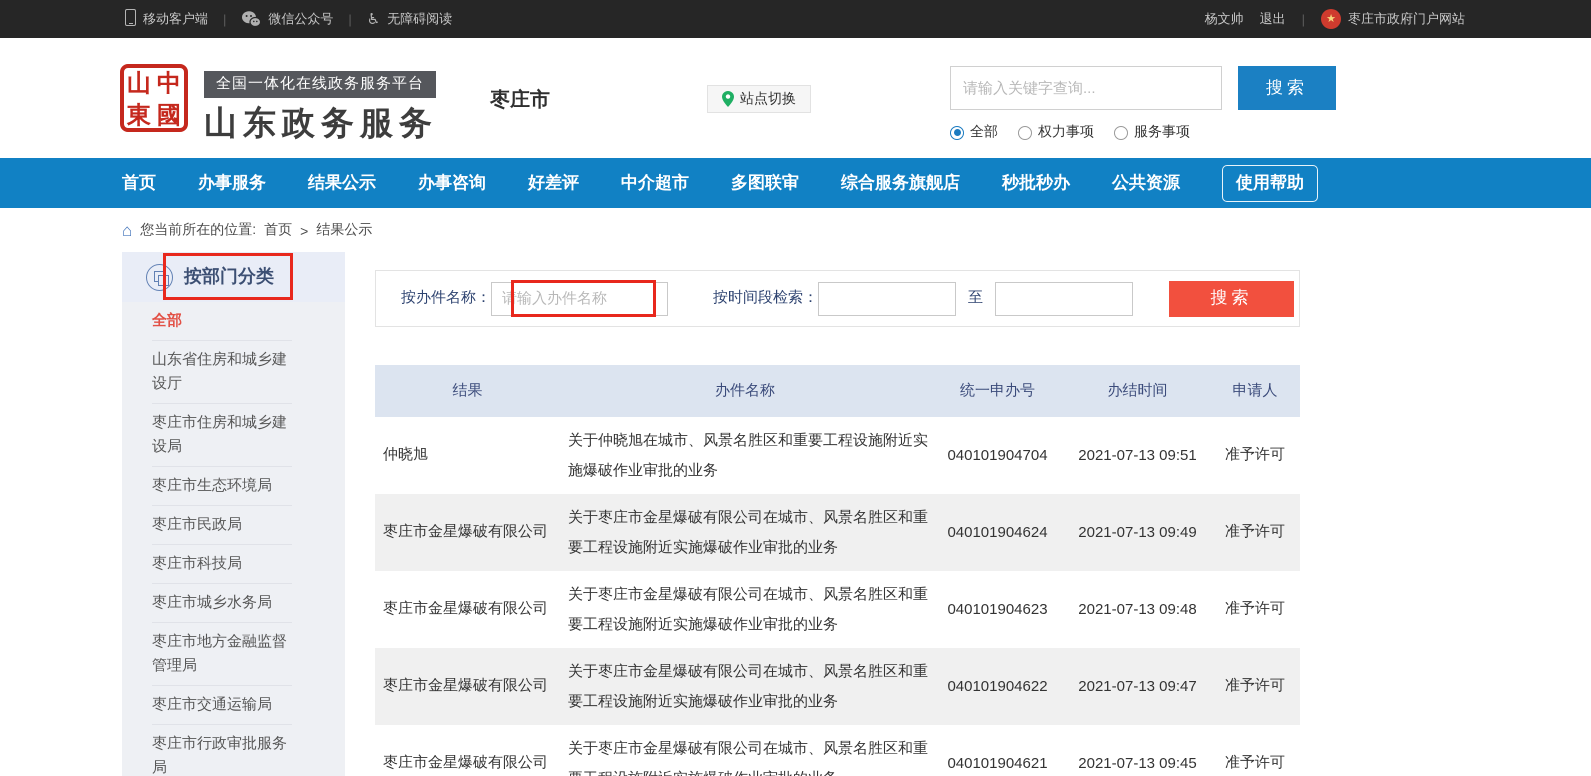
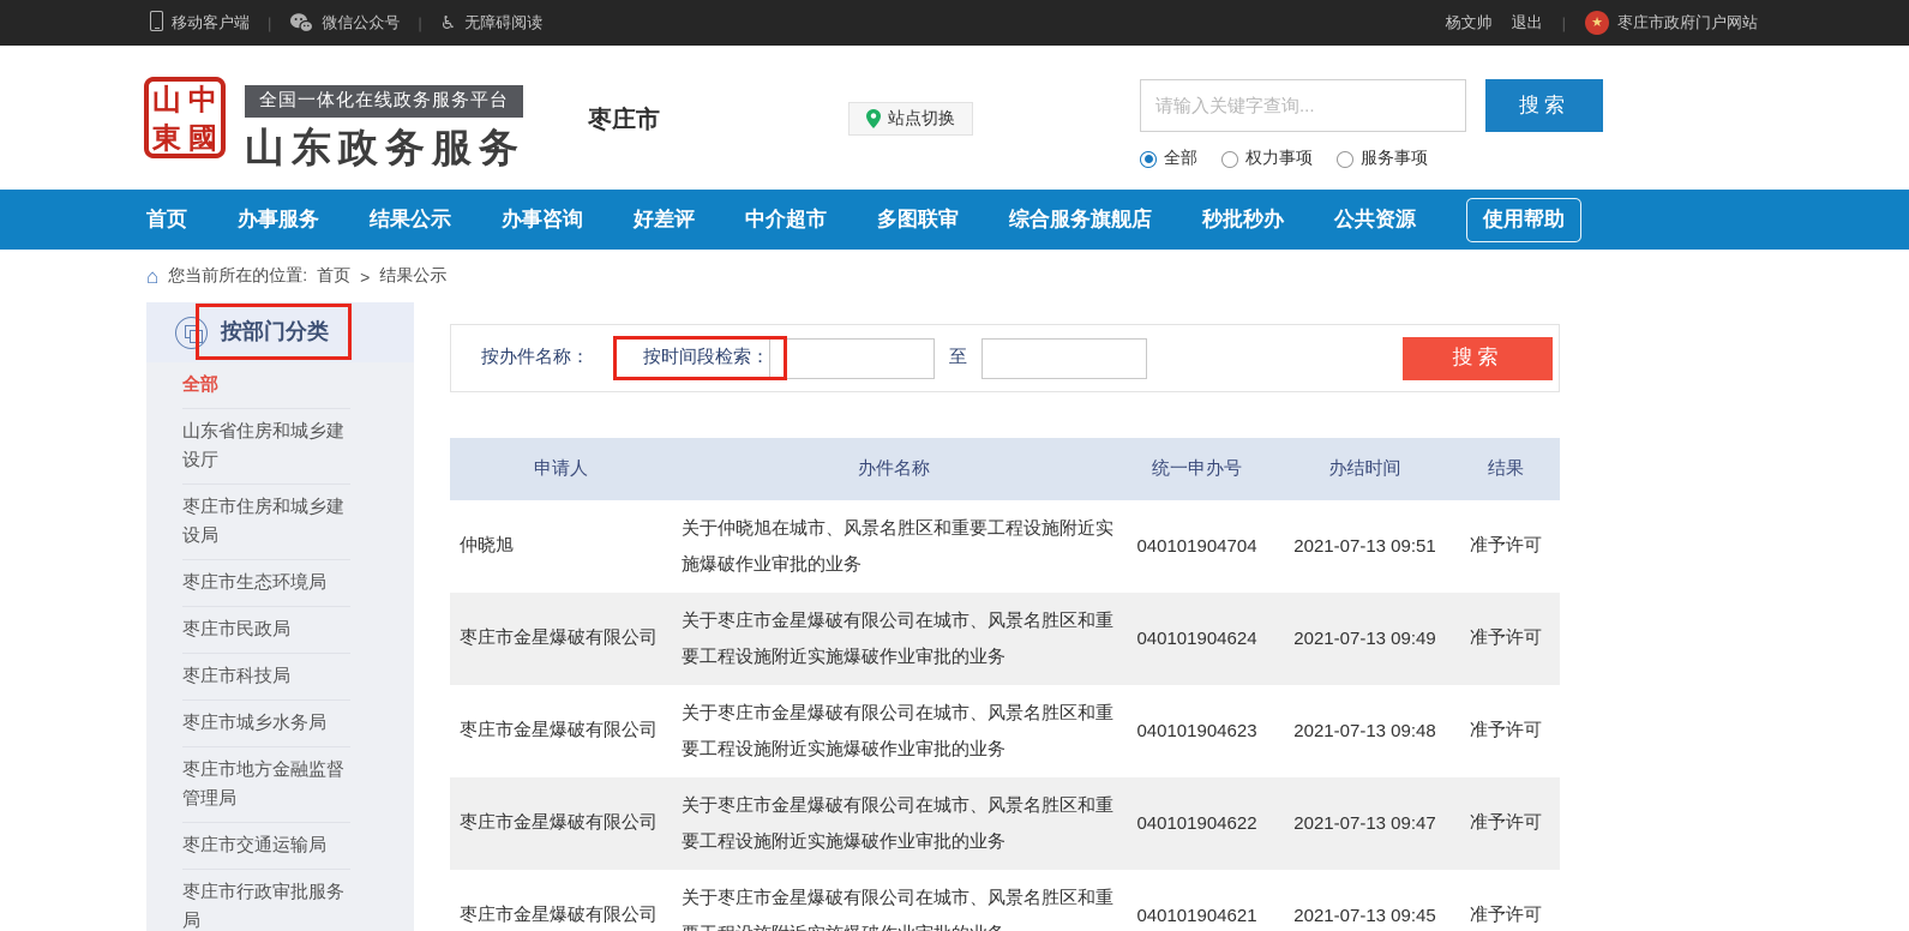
  移动客户端
  |
  微信公众号
  |
  ♿
  无障碍阅读
  杨文帅
  退出
  |
  ★
  枣庄市政府门户网站
  山
  中
  東
  國
  全国一体化在线政务服务平台
  山东政务服务
  枣庄市
  站点切换
  请输入关键字查询...
  搜索
  全部
  权力事项
  服务事项
  首页
  办事服务
  结果公示
  办事咨询
  好差评
  中介超市
  多图联审
  综合服务旗舰店
  秒批秒办
  公共资源
  使用帮助
  ⌂
  您当前所在的位置:
  首页
  >
  结果公示
  按部门分类
  全部
  山东省住房和城乡建设厅
  枣庄市住房和城乡建设局
  枣庄市生态环境局
  枣庄市民政局
  枣庄市科技局
  枣庄市城乡水务局
  枣庄市地方金融监督管理局
  枣庄市交通运输局
  枣庄市行政审批服务局
  按办件名称：
- 请输入办件名称
  按时间段检索：
  至
  搜索
- 结果
+ 申请人
  办件名称
  统一申办号
  办结时间
- 申请人
+ 结果
  仲晓旭
  关于仲晓旭在城市、风景名胜区和重要工程设施附近实施爆破作业审批的业务
  040101904704
  2021-07-13 09:51
  准予许可
  枣庄市金星爆破有限公司
  关于枣庄市金星爆破有限公司在城市、风景名胜区和重要工程设施附近实施爆破作业审批的业务
  040101904624
  2021-07-13 09:49
  准予许可
  枣庄市金星爆破有限公司
  关于枣庄市金星爆破有限公司在城市、风景名胜区和重要工程设施附近实施爆破作业审批的业务
  040101904623
  2021-07-13 09:48
  准予许可
  枣庄市金星爆破有限公司
  关于枣庄市金星爆破有限公司在城市、风景名胜区和重要工程设施附近实施爆破作业审批的业务
  040101904622
  2021-07-13 09:47
  准予许可
  枣庄市金星爆破有限公司
  040101904621
  2021-07-13 09:45
  准予许可
